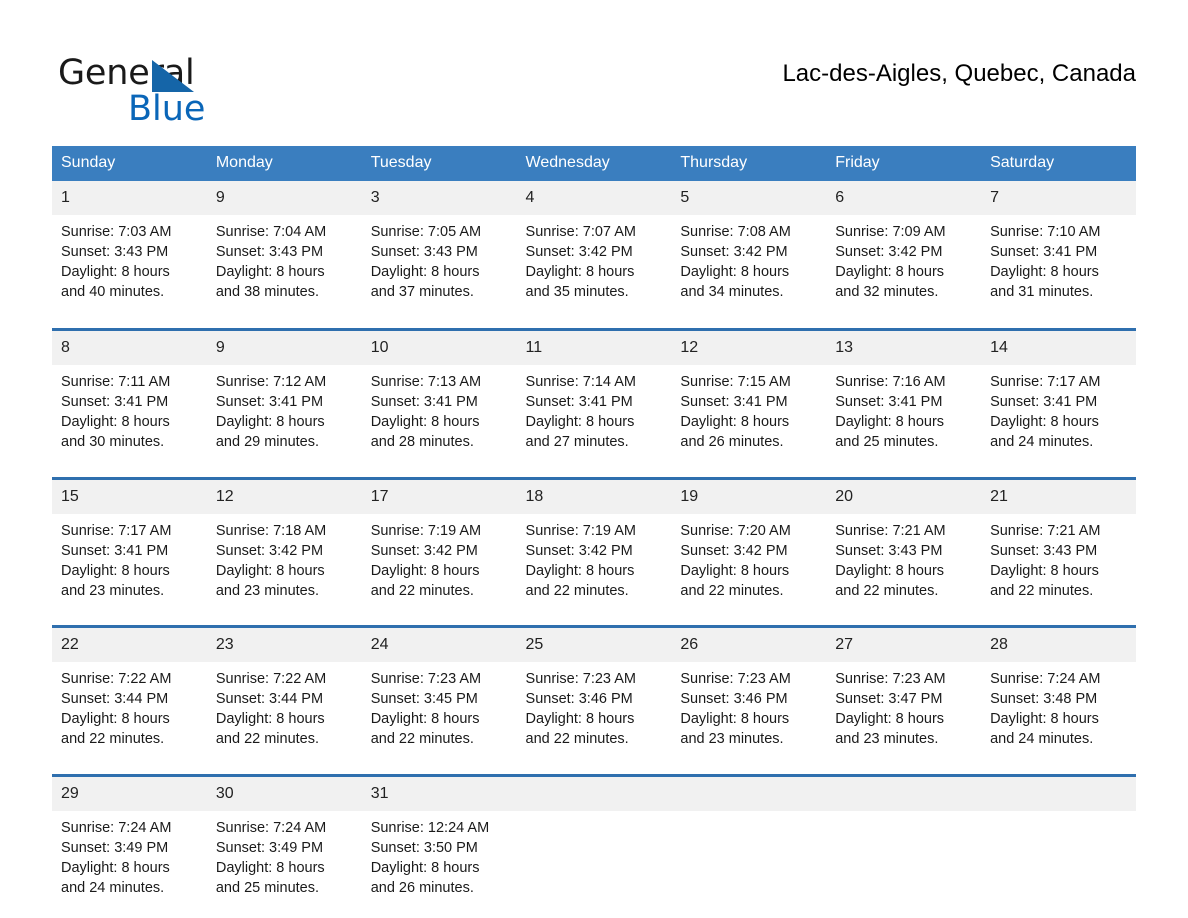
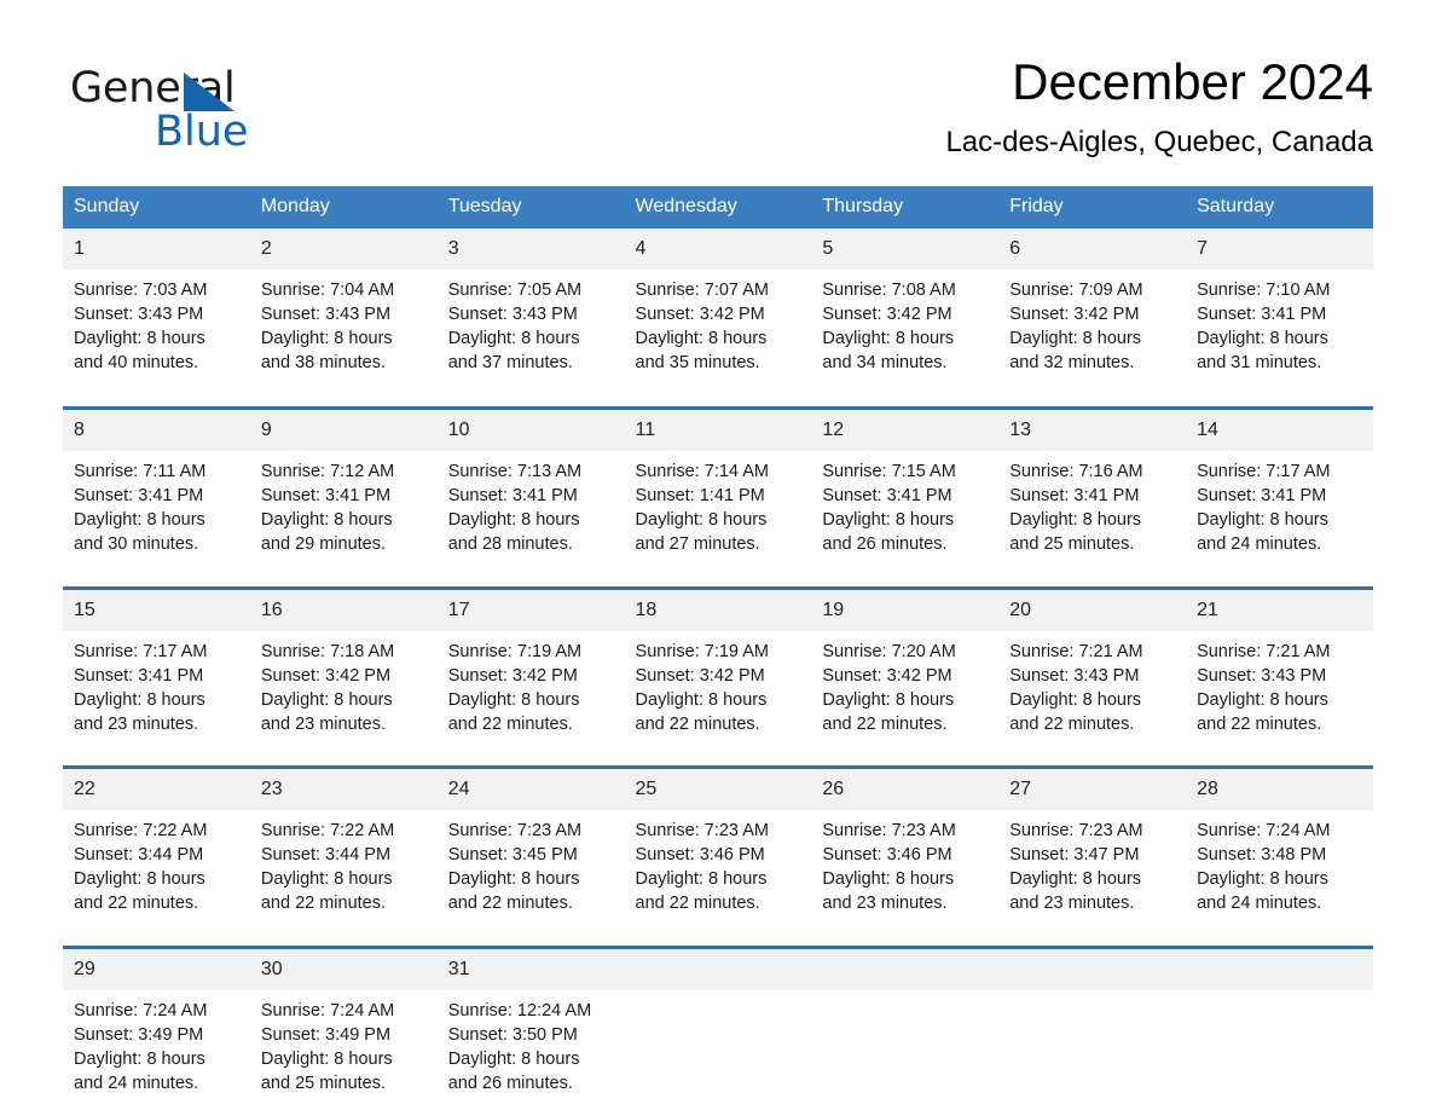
  General
  Blue
+ December 2024
  Lac-des-Aigles, Quebec, Canada
  Sunday	Monday	Tuesday	Wednesday	Thursday	Friday	Saturday
- 1Sunrise: 7:03 AM Sunset: 3:43 PM Daylight: 8 hours and 40 minutes.	9Sunrise: 7:04 AM Sunset: 3:43 PM Daylight: 8 hours and 38 minutes.	3Sunrise: 7:05 AM Sunset: 3:43 PM Daylight: 8 hours and 37 minutes.	4Sunrise: 7:07 AM Sunset: 3:42 PM Daylight: 8 hours and 35 minutes.	5Sunrise: 7:08 AM Sunset: 3:42 PM Daylight: 8 hours and 34 minutes.	6Sunrise: 7:09 AM Sunset: 3:42 PM Daylight: 8 hours and 32 minutes.	7Sunrise: 7:10 AM Sunset: 3:41 PM Daylight: 8 hours and 31 minutes.
+ 1Sunrise: 7:03 AM Sunset: 3:43 PM Daylight: 8 hours and 40 minutes.	2Sunrise: 7:04 AM Sunset: 3:43 PM Daylight: 8 hours and 38 minutes.	3Sunrise: 7:05 AM Sunset: 3:43 PM Daylight: 8 hours and 37 minutes.	4Sunrise: 7:07 AM Sunset: 3:42 PM Daylight: 8 hours and 35 minutes.	5Sunrise: 7:08 AM Sunset: 3:42 PM Daylight: 8 hours and 34 minutes.	6Sunrise: 7:09 AM Sunset: 3:42 PM Daylight: 8 hours and 32 minutes.	7Sunrise: 7:10 AM Sunset: 3:41 PM Daylight: 8 hours and 31 minutes.
- 8Sunrise: 7:11 AM Sunset: 3:41 PM Daylight: 8 hours and 30 minutes.	9Sunrise: 7:12 AM Sunset: 3:41 PM Daylight: 8 hours and 29 minutes.	10Sunrise: 7:13 AM Sunset: 3:41 PM Daylight: 8 hours and 28 minutes.	11Sunrise: 7:14 AM Sunset: 3:41 PM Daylight: 8 hours and 27 minutes.	12Sunrise: 7:15 AM Sunset: 3:41 PM Daylight: 8 hours and 26 minutes.	13Sunrise: 7:16 AM Sunset: 3:41 PM Daylight: 8 hours and 25 minutes.	14Sunrise: 7:17 AM Sunset: 3:41 PM Daylight: 8 hours and 24 minutes.
+ 8Sunrise: 7:11 AM Sunset: 3:41 PM Daylight: 8 hours and 30 minutes.	9Sunrise: 7:12 AM Sunset: 3:41 PM Daylight: 8 hours and 29 minutes.	10Sunrise: 7:13 AM Sunset: 3:41 PM Daylight: 8 hours and 28 minutes.	11Sunrise: 7:14 AM Sunset: 1:41 PM Daylight: 8 hours and 27 minutes.	12Sunrise: 7:15 AM Sunset: 3:41 PM Daylight: 8 hours and 26 minutes.	13Sunrise: 7:16 AM Sunset: 3:41 PM Daylight: 8 hours and 25 minutes.	14Sunrise: 7:17 AM Sunset: 3:41 PM Daylight: 8 hours and 24 minutes.
- 15Sunrise: 7:17 AM Sunset: 3:41 PM Daylight: 8 hours and 23 minutes.	12Sunrise: 7:18 AM Sunset: 3:42 PM Daylight: 8 hours and 23 minutes.	17Sunrise: 7:19 AM Sunset: 3:42 PM Daylight: 8 hours and 22 minutes.	18Sunrise: 7:19 AM Sunset: 3:42 PM Daylight: 8 hours and 22 minutes.	19Sunrise: 7:20 AM Sunset: 3:42 PM Daylight: 8 hours and 22 minutes.	20Sunrise: 7:21 AM Sunset: 3:43 PM Daylight: 8 hours and 22 minutes.	21Sunrise: 7:21 AM Sunset: 3:43 PM Daylight: 8 hours and 22 minutes.
+ 15Sunrise: 7:17 AM Sunset: 3:41 PM Daylight: 8 hours and 23 minutes.	16Sunrise: 7:18 AM Sunset: 3:42 PM Daylight: 8 hours and 23 minutes.	17Sunrise: 7:19 AM Sunset: 3:42 PM Daylight: 8 hours and 22 minutes.	18Sunrise: 7:19 AM Sunset: 3:42 PM Daylight: 8 hours and 22 minutes.	19Sunrise: 7:20 AM Sunset: 3:42 PM Daylight: 8 hours and 22 minutes.	20Sunrise: 7:21 AM Sunset: 3:43 PM Daylight: 8 hours and 22 minutes.	21Sunrise: 7:21 AM Sunset: 3:43 PM Daylight: 8 hours and 22 minutes.
  22Sunrise: 7:22 AM Sunset: 3:44 PM Daylight: 8 hours and 22 minutes.	23Sunrise: 7:22 AM Sunset: 3:44 PM Daylight: 8 hours and 22 minutes.	24Sunrise: 7:23 AM Sunset: 3:45 PM Daylight: 8 hours and 22 minutes.	25Sunrise: 7:23 AM Sunset: 3:46 PM Daylight: 8 hours and 22 minutes.	26Sunrise: 7:23 AM Sunset: 3:46 PM Daylight: 8 hours and 23 minutes.	27Sunrise: 7:23 AM Sunset: 3:47 PM Daylight: 8 hours and 23 minutes.	28Sunrise: 7:24 AM Sunset: 3:48 PM Daylight: 8 hours and 24 minutes.
  29Sunrise: 7:24 AM Sunset: 3:49 PM Daylight: 8 hours and 24 minutes.	30Sunrise: 7:24 AM Sunset: 3:49 PM Daylight: 8 hours and 25 minutes.	31Sunrise: 12:24 AM Sunset: 3:50 PM Daylight: 8 hours and 26 minutes.
